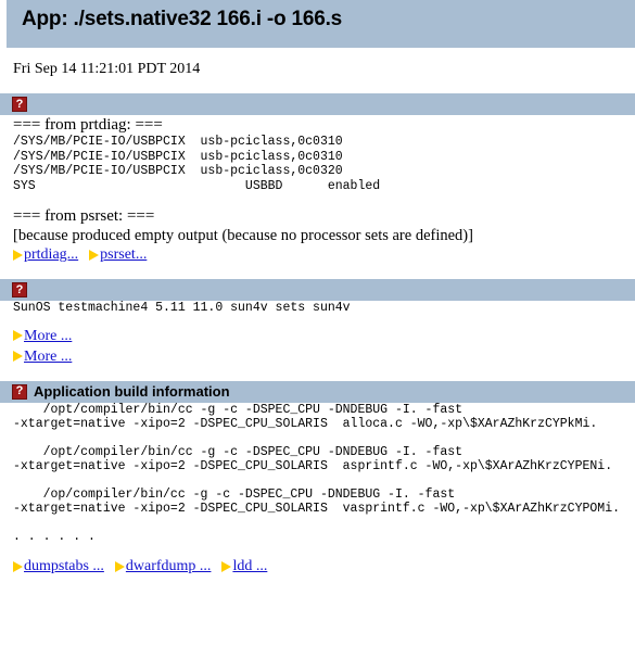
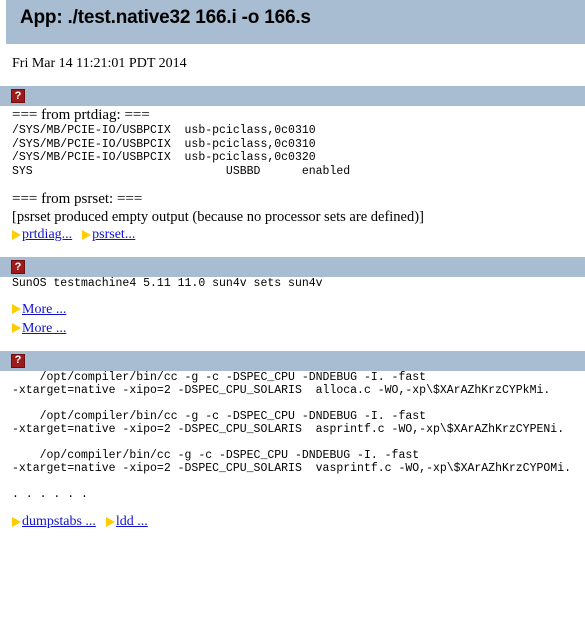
- App: ./sets.native32 166.i -o 166.s
+ App: ./test.native32 166.i -o 166.s
- Fri Sep 14 11:21:01 PDT 2014
+ Fri Mar 14 11:21:01 PDT 2014
  ?
  === from prtdiag: ===
  /SYS/MB/PCIE-IO/USBPCIX usb-pciclass,0c0310
  /SYS/MB/PCIE-IO/USBPCIX usb-pciclass,0c0310
  /SYS/MB/PCIE-IO/USBPCIX usb-pciclass,0c0320
  SYS USBBD enabled
  === from psrset: ===
- [because produced empty output (because no processor sets are defined)]
+ [psrset produced empty output (because no processor sets are defined)]
  prtdiag...
  psrset...
  ?
  SunOS testmachine4 5.11 11.0 sun4v sets sun4v
  More ...
  More ...
  ?
- Application build information
  /opt/compiler/bin/cc -g -c -DSPEC_CPU -DNDEBUG -I. -fast
  -xtarget=native -xipo=2 -DSPEC_CPU_SOLARIS alloca.c -WO,-xp\$XArAZhKrzCYPkMi.
  /opt/compiler/bin/cc -g -c -DSPEC_CPU -DNDEBUG -I. -fast
  -xtarget=native -xipo=2 -DSPEC_CPU_SOLARIS asprintf.c -WO,-xp\$XArAZhKrzCYPENi.
  /op/compiler/bin/cc -g -c -DSPEC_CPU -DNDEBUG -I. -fast
  -xtarget=native -xipo=2 -DSPEC_CPU_SOLARIS vasprintf.c -WO,-xp\$XArAZhKrzCYPOMi.
  . . . . . .
  dumpstabs ...
- dwarfdump ...
  ldd ...
